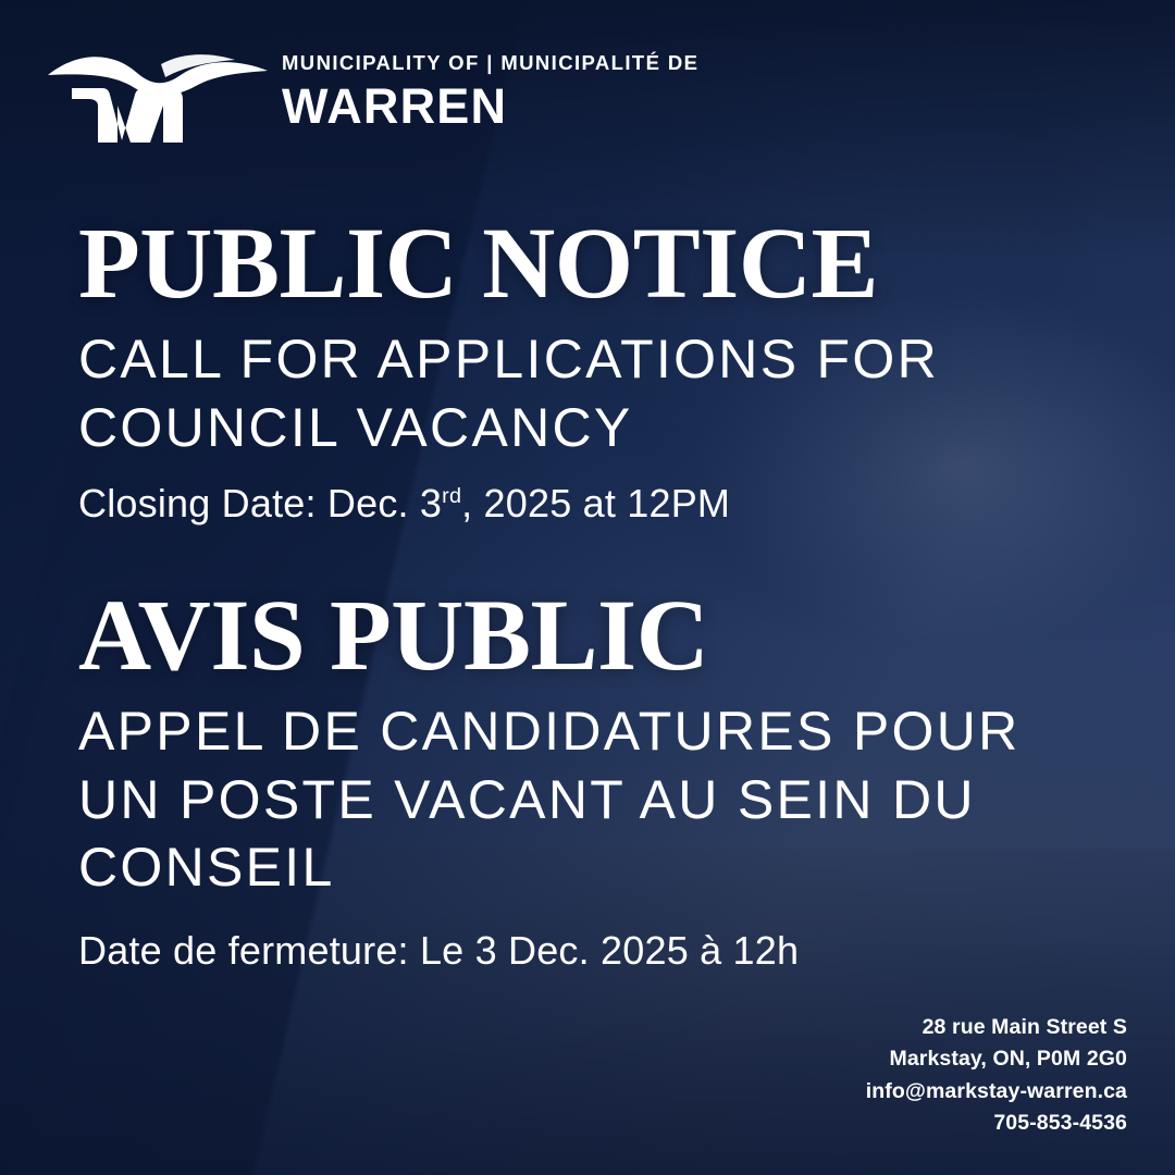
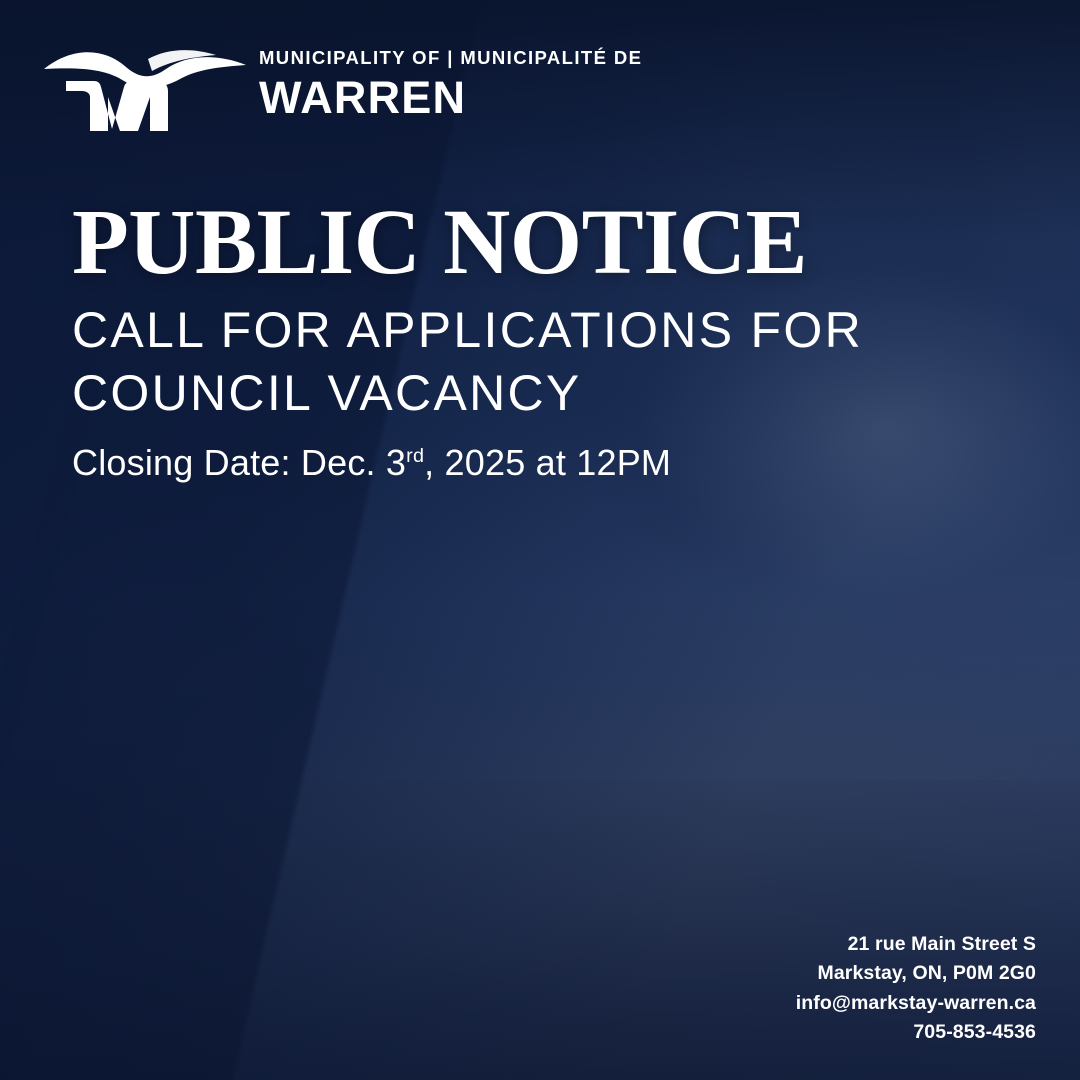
  MUNICIPALITY OF | MUNICIPALITÉ DE
  WARREN
  PUBLIC NOTICE
  CALL FOR APPLICATIONS FOR
  COUNCIL VACANCY
  Closing Date: Dec. 3rd, 2025 at 12PM
- AVIS PUBLIC
- APPEL DE CANDIDATURES POUR
- UN POSTE VACANT AU SEIN DU
- CONSEIL
- Date de fermeture: Le 3 Dec. 2025 à 12h
- 28 rue Main Street S
+ 21 rue Main Street S
  Markstay, ON, P0M 2G0
  info@markstay-warren.ca
  705-853-4536
